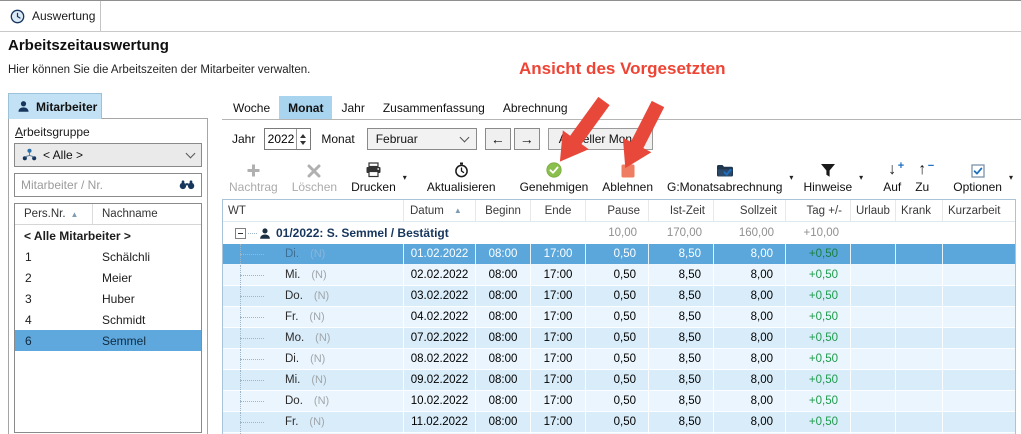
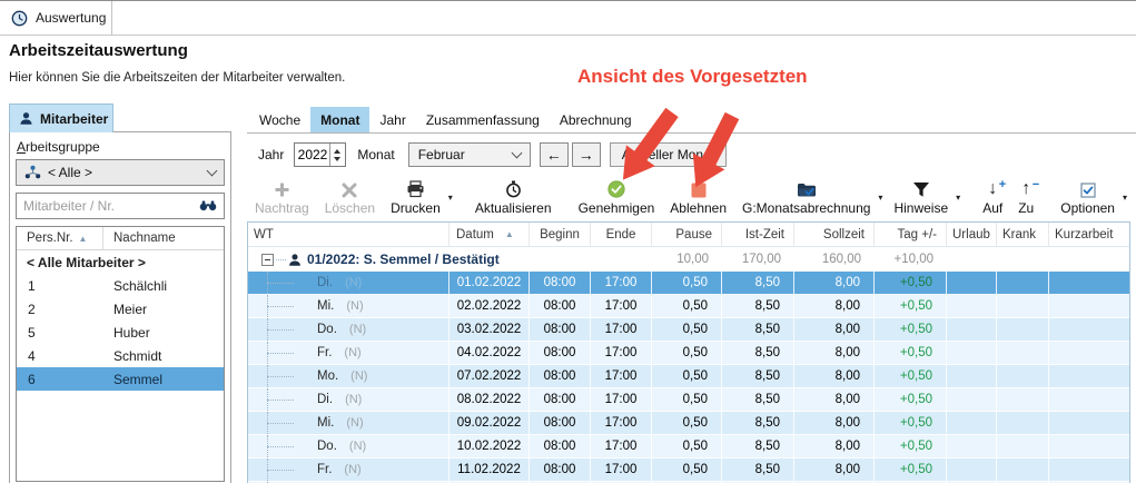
  Auswertung
  Arbeitszeitauswertung
  Hier können Sie die Arbeitszeiten der Mitarbeiter verwalten.
  Ansicht des Vorgesetzten
  Mitarbeiter
  Arbeitsgruppe
  < Alle >
  Mitarbeiter / Nr.
  Pers.Nr.
  ▲
  Nachname
  < Alle Mitarbeiter >
  1
  Schälchli
  2
  Meier
- 3
+ 5
  Huber
  4
  Schmidt
  6
  Semmel
  Woche
  Monat
  Jahr
  Zusammenfassung
  Abrechnung
  Jahr
  2022
  Monat
  Februar
  ←
  →
  Nachtrag
  Löschen
  Drucken
  ▾
  Aktualisieren
  Genehmigen
  Ablehnen
  G:Monatsabrechnung
  ▾
  Hinweise
  ▾
  ↓
  +
  Auf
  ↑
  −
  Zu
  Optionen
  ▾
  WT
  Datum
  ▲
  Beginn
  Ende
  Pause
  Ist-Zeit
  Sollzeit
  Tag +/-
  Urlaub
  Krank
  Kurzarbeit
  01/2022: S. Semmel / Bestätigt
  10,00
  170,00
  160,00
  +10,00
  Di.
  (N)
  01.02.2022
  08:00
  17:00
  0,50
  8,50
  8,00
  +0,50
  Mi.
  (N)
  02.02.2022
  08:00
  17:00
  0,50
  8,50
  8,00
  +0,50
  Do.
  (N)
  03.02.2022
  08:00
  17:00
  0,50
  8,50
  8,00
  +0,50
  Fr.
  (N)
  04.02.2022
  08:00
  17:00
  0,50
  8,50
  8,00
  +0,50
  Mo.
  (N)
  07.02.2022
  08:00
  17:00
  0,50
  8,50
  8,00
  +0,50
  Di.
  (N)
  08.02.2022
  08:00
  17:00
  0,50
  8,50
  8,00
  +0,50
  Mi.
  (N)
  09.02.2022
  08:00
  17:00
  0,50
  8,50
  8,00
  +0,50
  Do.
  (N)
  10.02.2022
  08:00
  17:00
  0,50
  8,50
  8,00
  +0,50
  Fr.
  (N)
  11.02.2022
  08:00
  17:00
  0,50
  8,50
  8,00
  +0,50
